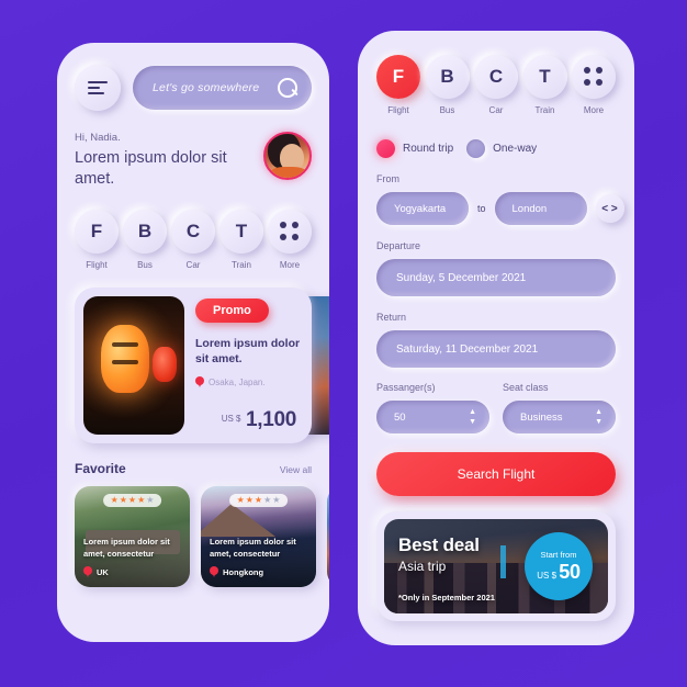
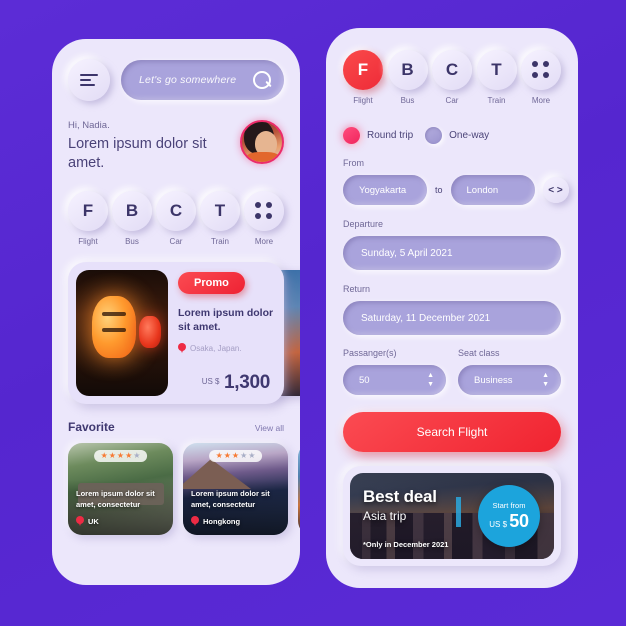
  Let's go somewhere
  Hi, Nadia.
  Lorem ipsum dolor sit amet.
  F
  Flight
  B
  Bus
  C
  Car
  T
  Train
  More
  Promo
  Lorem ipsum dolor sit amet.
  Osaka, Japan.
- US $ 1,100
+ US $ 1,300
  Favorite
  View all
  ★
  ★
  ★
  ★
  ★
  Lorem ipsum dolor sit amet, consectetur
  UK
  ★
  ★
  ★
  ★
  ★
  Lorem ipsum dolor sit amet, consectetur
  Hongkong
  F
  Flight
  B
  Bus
  C
  Car
  T
  Train
  More
  Round trip
  One-way
  From
  Yogyakarta
  to
  London
  < >
  Departure
- Sunday, 5 December 2021
+ Sunday, 5 April 2021
  Return
  Saturday, 11 December 2021
  Passanger(s)
  50
  Seat class
  Business
  Search Flight
  Best deal
  Asia trip
- *Only in September 2021
+ *Only in December 2021
  Start from
  US $ 50
